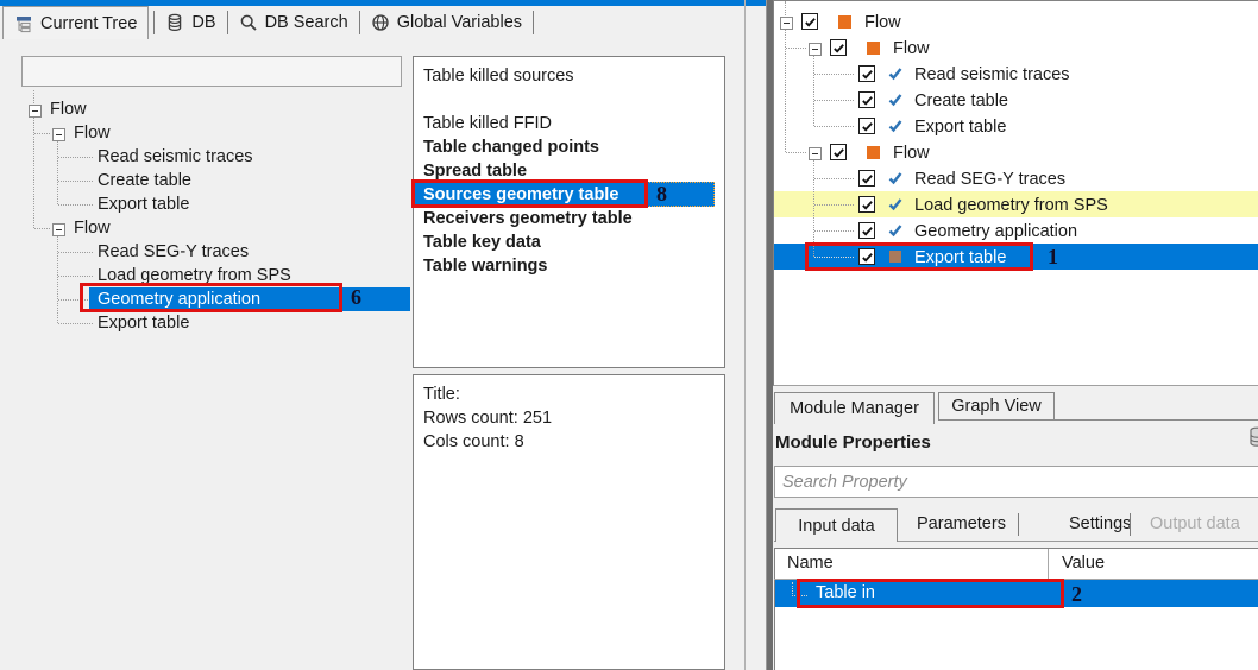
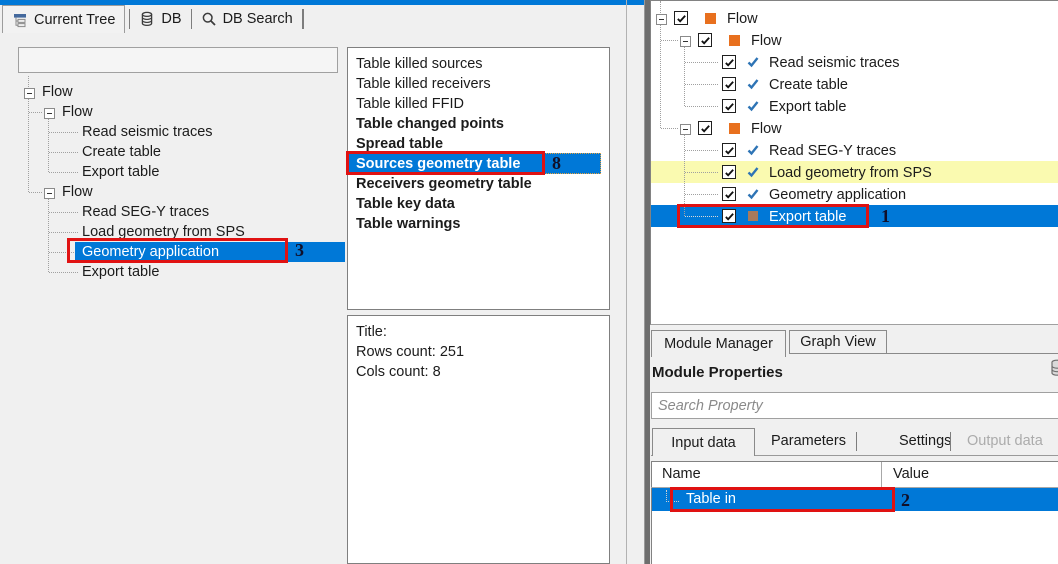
  Current Tree
  DB
  DB Search
- Global Variables
  Flow
  Flow
  Read seismic traces
  Create table
  Export table
  Flow
  Read SEG-Y traces
  Load geometry from SPS
  Geometry application
  Export table
- 6
+ 3
  Table killed sources
+ Table killed receivers
  Table killed FFID
  Table changed points
  Spread table
  Sources geometry table
  Receivers geometry table
  Table key data
  Table warnings
  8
  Title:
  Rows count: 251
  Cols count: 8
  Flow
  Flow
  Read seismic traces
  Create table
  Export table
  Flow
  Read SEG-Y traces
  Load geometry from SPS
  Geometry application
  Export table
  1
  Module Manager
  Graph View
  Module Properties
  Search Property
  Input data
  Parameters
  Settings
  Output data
  Name
  Value
  Table in
  2
